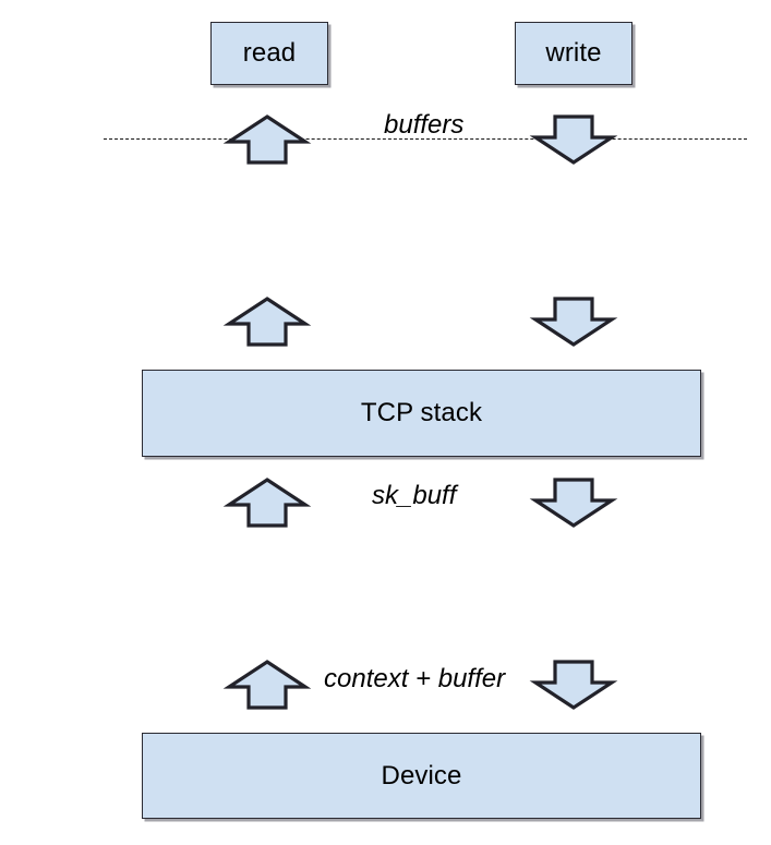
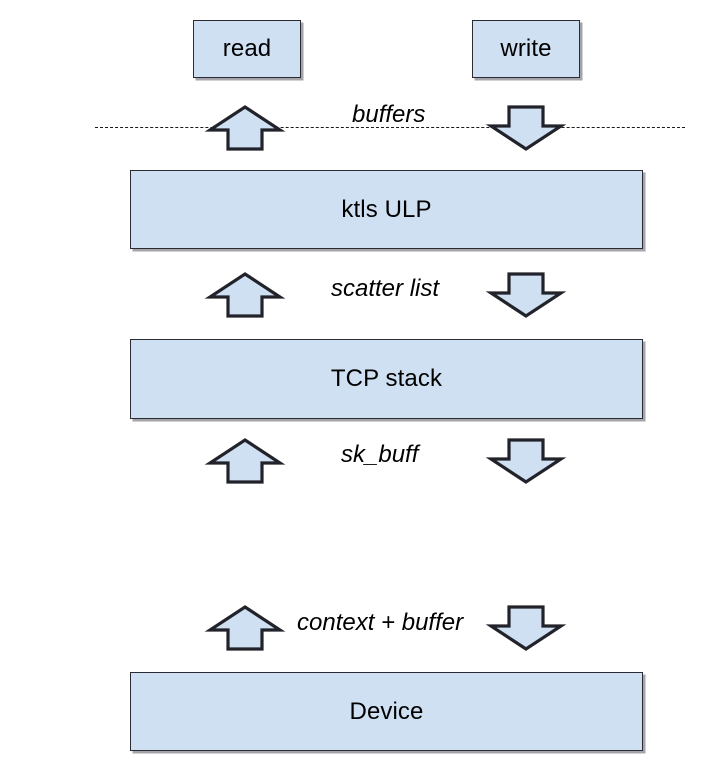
  read
  write
  buffers
+ ktls ULP
+ scatter list
  TCP stack
  sk_buff
  context + buffer
  Device
